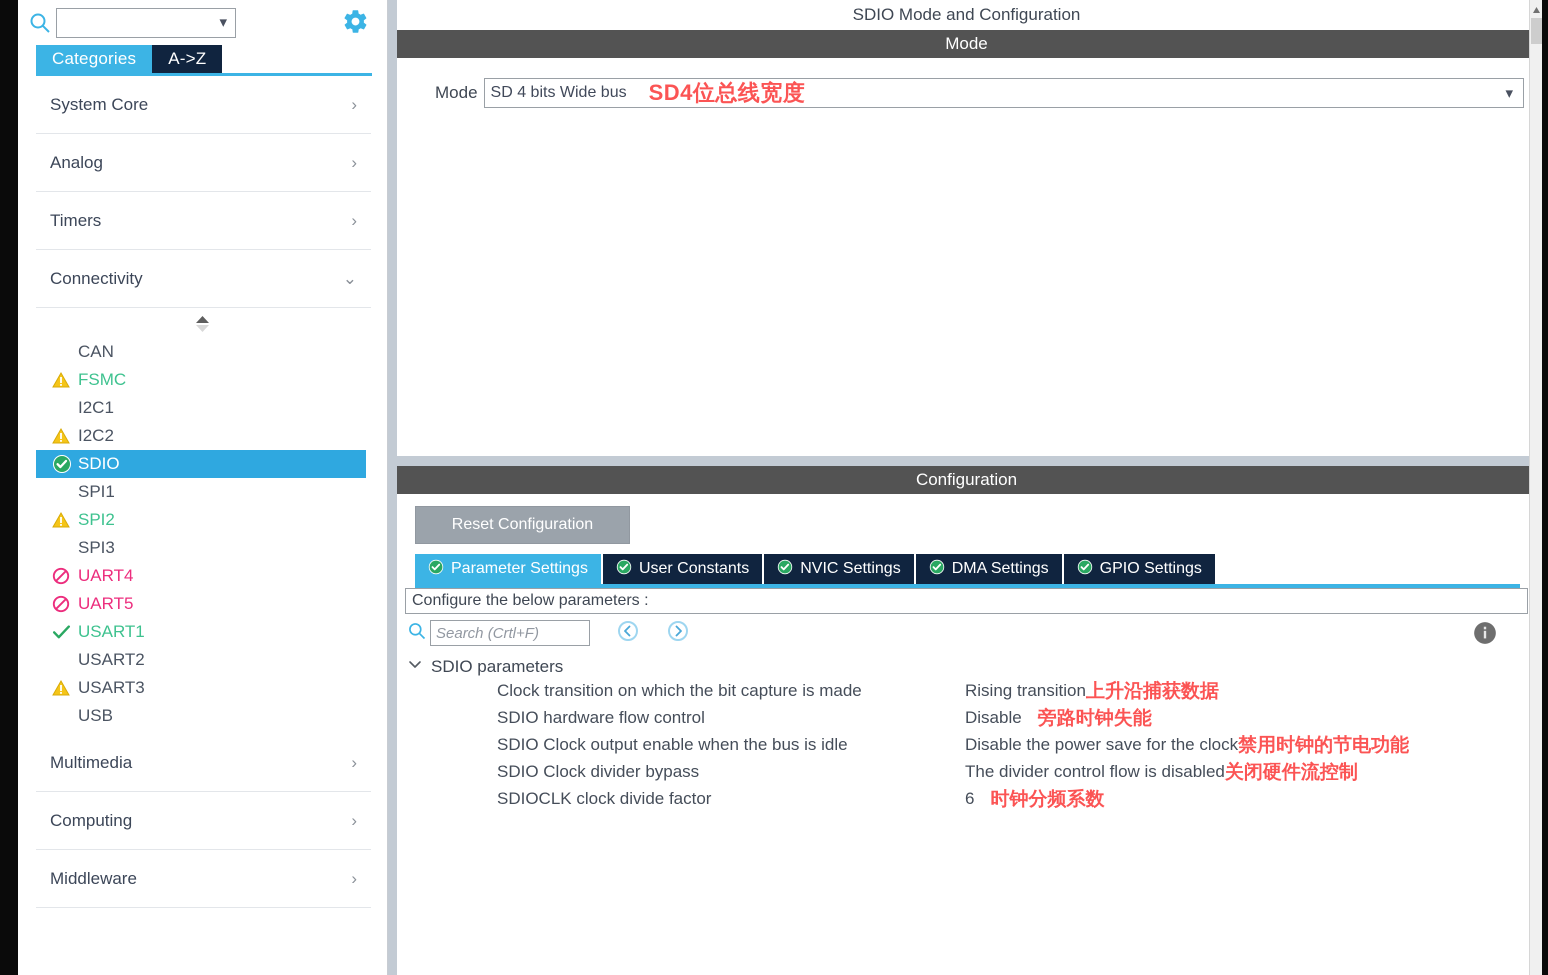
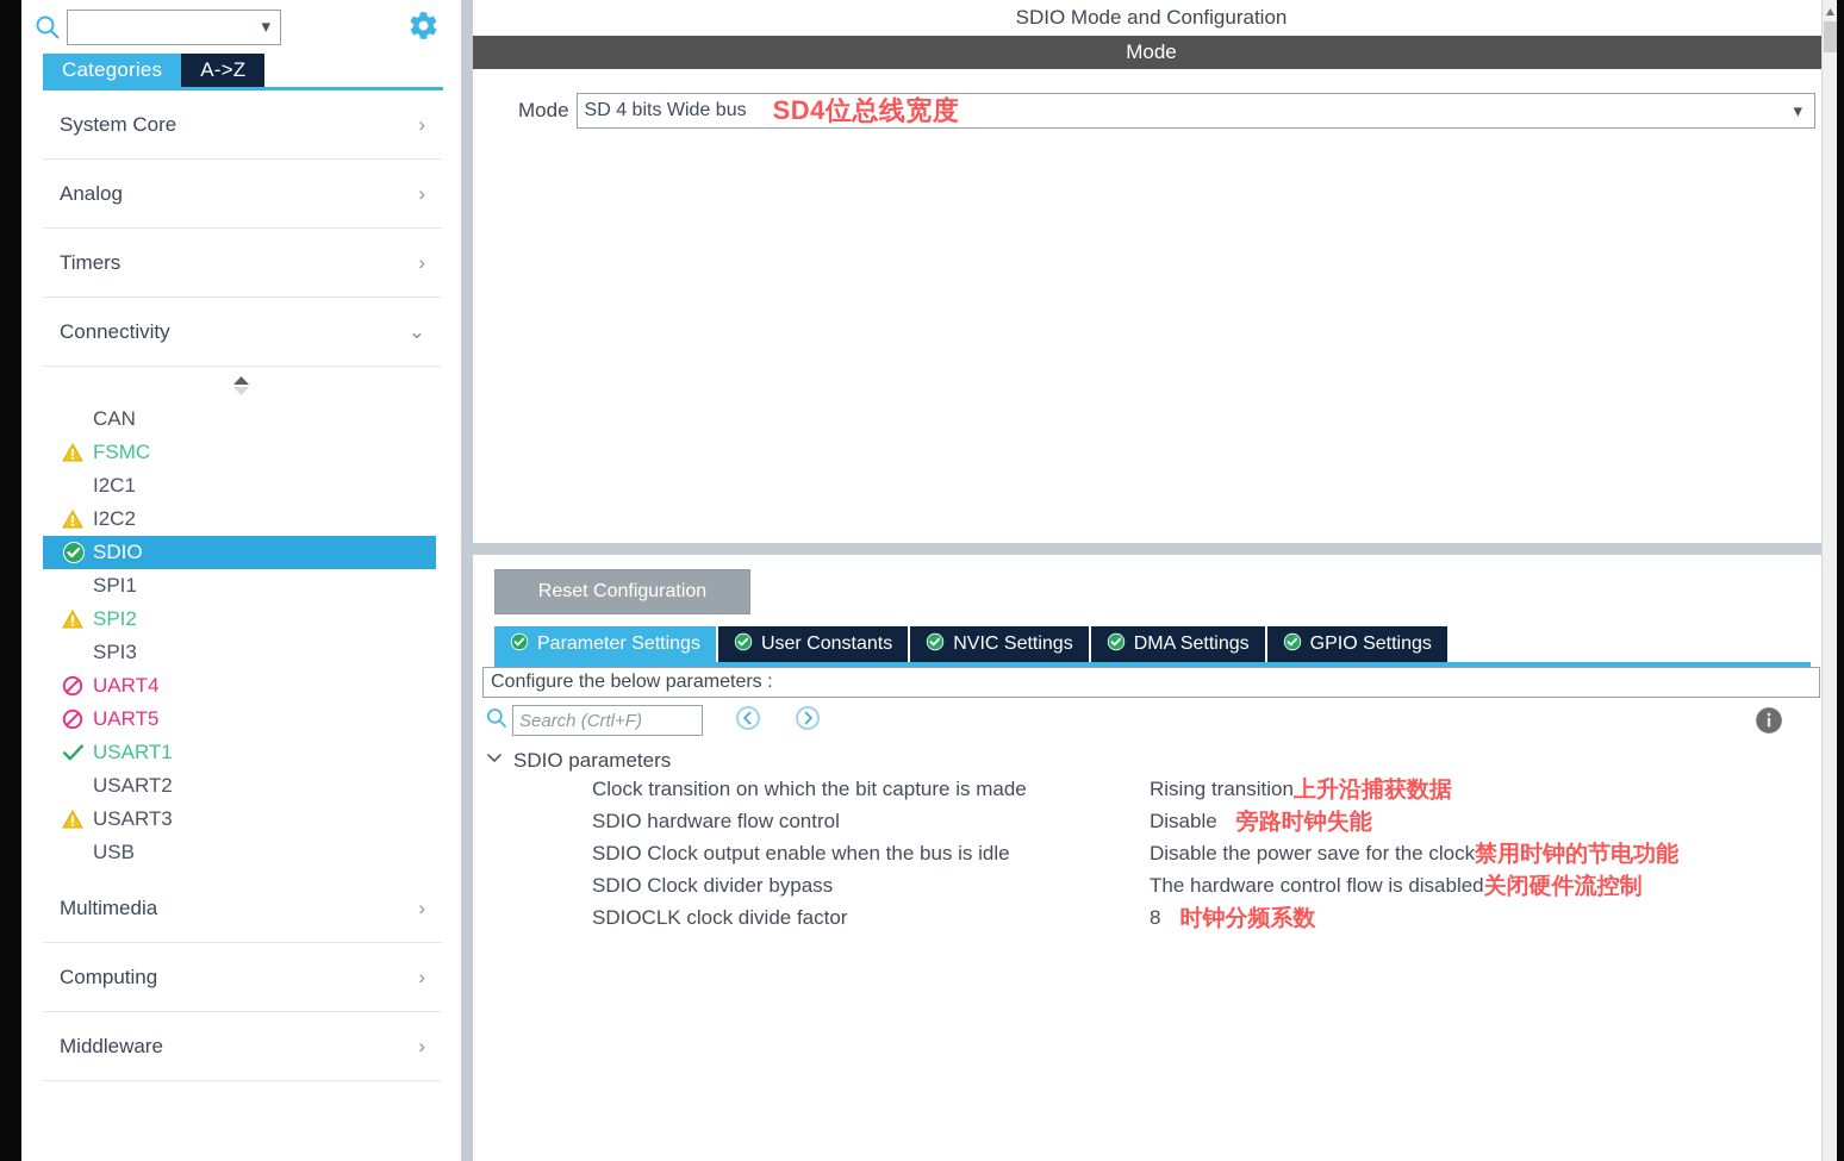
  ▾
  Categories
  A->Z
  System Core
  ›
  Analog
  ›
  Timers
  ›
  Connectivity
  ⌄
  CAN
  FSMC
  I2C1
  I2C2
  SDIO
  SPI1
  SPI2
  SPI3
  UART4
  UART5
  USART1
  USART2
  USART3
  USB
  Multimedia
  ›
  Computing
  ›
  Middleware
  ›
  SDIO Mode and Configuration
  Mode
  Mode
  SD 4 bits Wide bus
  SD4位总线宽度
  ▾
- Configuration
  Reset Configuration
  Parameter Settings
  User Constants
  NVIC Settings
  DMA Settings
  GPIO Settings
  Configure the below parameters :
  Search (Crtl+F)
  SDIO parameters
  Clock transition on which the bit capture is made
  Rising transition
  上升沿捕获数据
  SDIO hardware flow control
  Disable
  旁路时钟失能
  SDIO Clock output enable when the bus is idle
  Disable the power save for the clock
  禁用时钟的节电功能
  SDIO Clock divider bypass
- The divider control flow is disabled
+ The hardware control flow is disabled
  关闭硬件流控制
  SDIOCLK clock divide factor
- 6
+ 8
  时钟分频系数
